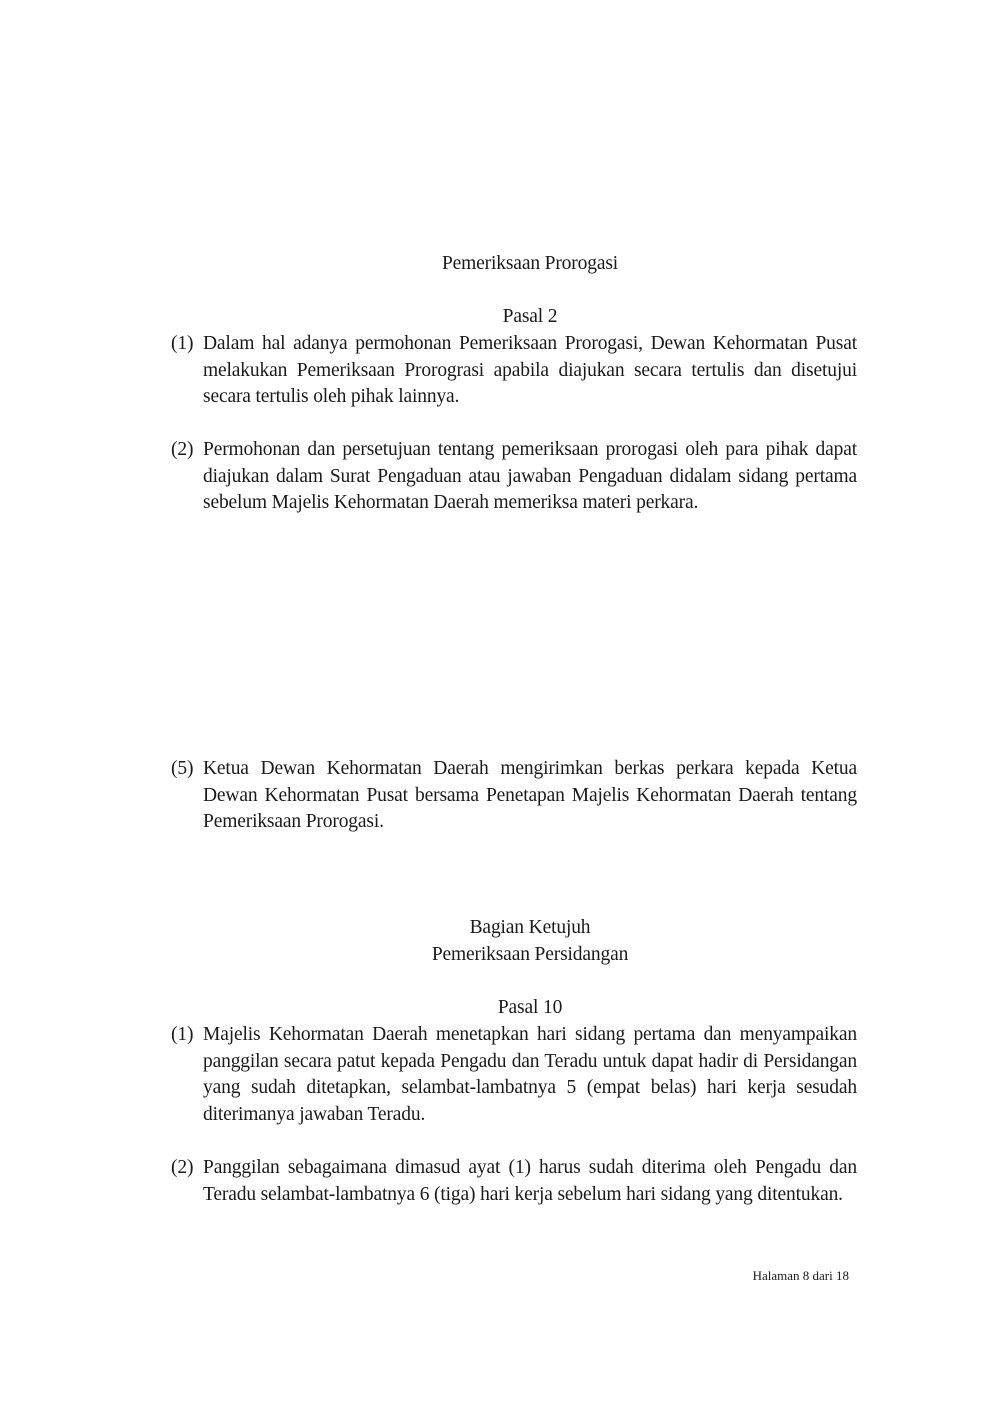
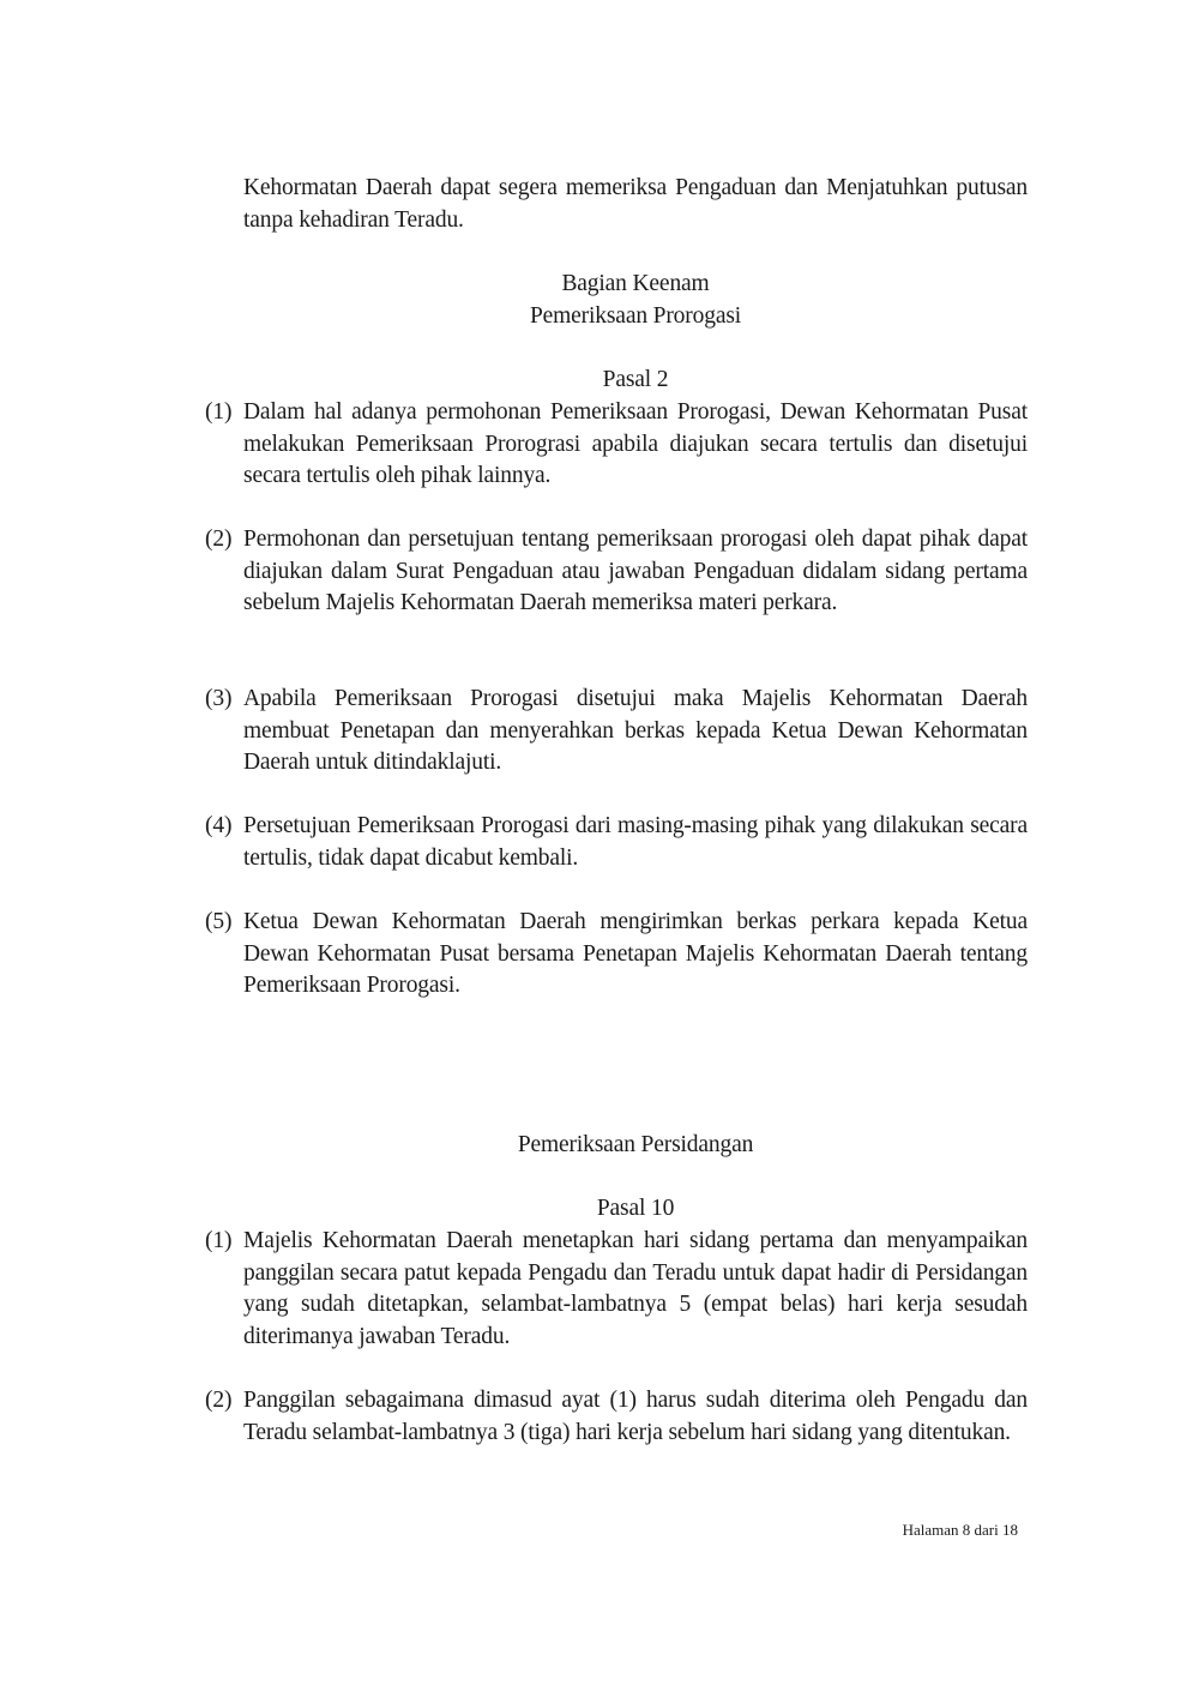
+ Kehormatan Daerah dapat segera memeriksa Pengaduan dan Menjatuhkan putusan tanpa kehadiran Teradu.
+ Bagian Keenam
  Pemeriksaan Prorogasi
  Pasal 2
  (1)
  Dalam hal adanya permohonan Pemeriksaan Prorogasi, Dewan Kehormatan Pusat melakukan Pemeriksaan Prorograsi apabila diajukan secara tertulis dan disetujui secara tertulis oleh pihak lainnya.
  (2)
- Permohonan dan persetujuan tentang pemeriksaan prorogasi oleh para pihak dapat diajukan dalam Surat Pengaduan atau jawaban Pengaduan didalam sidang pertama sebelum Majelis Kehormatan Daerah memeriksa materi perkara.
+ Permohonan dan persetujuan tentang pemeriksaan prorogasi oleh dapat pihak dapat diajukan dalam Surat Pengaduan atau jawaban Pengaduan didalam sidang pertama sebelum Majelis Kehormatan Daerah memeriksa materi perkara.
+ (3)
+ Apabila Pemeriksaan Prorogasi disetujui maka Majelis Kehormatan Daerah membuat Penetapan dan menyerahkan berkas kepada Ketua Dewan Kehormatan Daerah untuk ditindaklajuti.
+ (4)
+ Persetujuan Pemeriksaan Prorogasi dari masing-masing pihak yang dilakukan secara tertulis, tidak dapat dicabut kembali.
  (5)
  Ketua Dewan Kehormatan Daerah mengirimkan berkas perkara kepada Ketua Dewan Kehormatan Pusat bersama Penetapan Majelis Kehormatan Daerah tentang Pemeriksaan Prorogasi.
- Bagian Ketujuh
  Pemeriksaan Persidangan
  Pasal 10
  (1)
  Majelis Kehormatan Daerah menetapkan hari sidang pertama dan menyampaikan panggilan secara patut kepada Pengadu dan Teradu untuk dapat hadir di Persidangan yang sudah ditetapkan, selambat-lambatnya 5 (empat belas) hari kerja sesudah diterimanya jawaban Teradu.
  (2)
- Panggilan sebagaimana dimasud ayat (1) harus sudah diterima oleh Pengadu dan Teradu selambat-lambatnya 6 (tiga) hari kerja sebelum hari sidang yang ditentukan.
+ Panggilan sebagaimana dimasud ayat (1) harus sudah diterima oleh Pengadu dan Teradu selambat-lambatnya 3 (tiga) hari kerja sebelum hari sidang yang ditentukan.
  Halaman 8 dari 18
